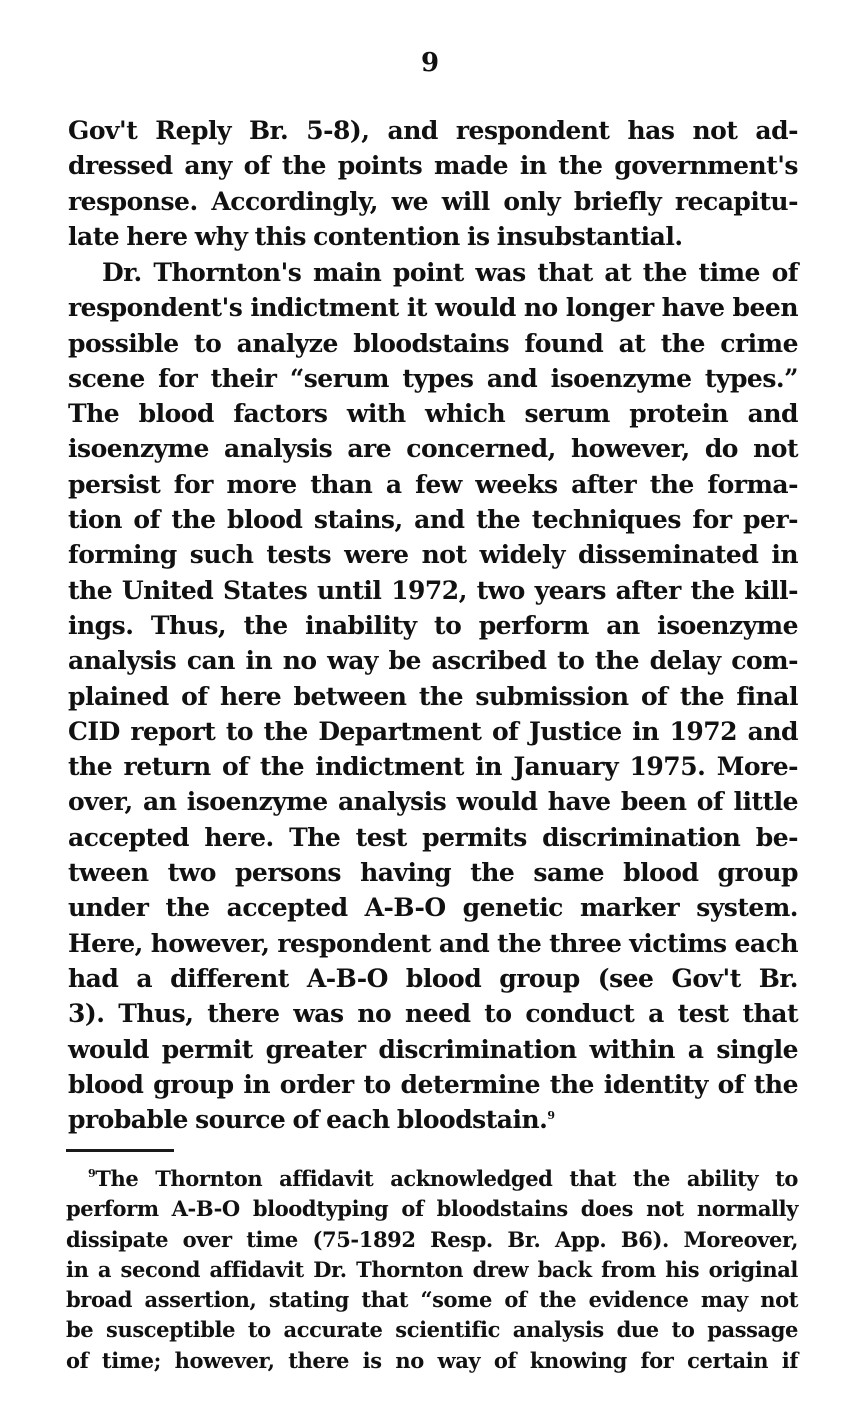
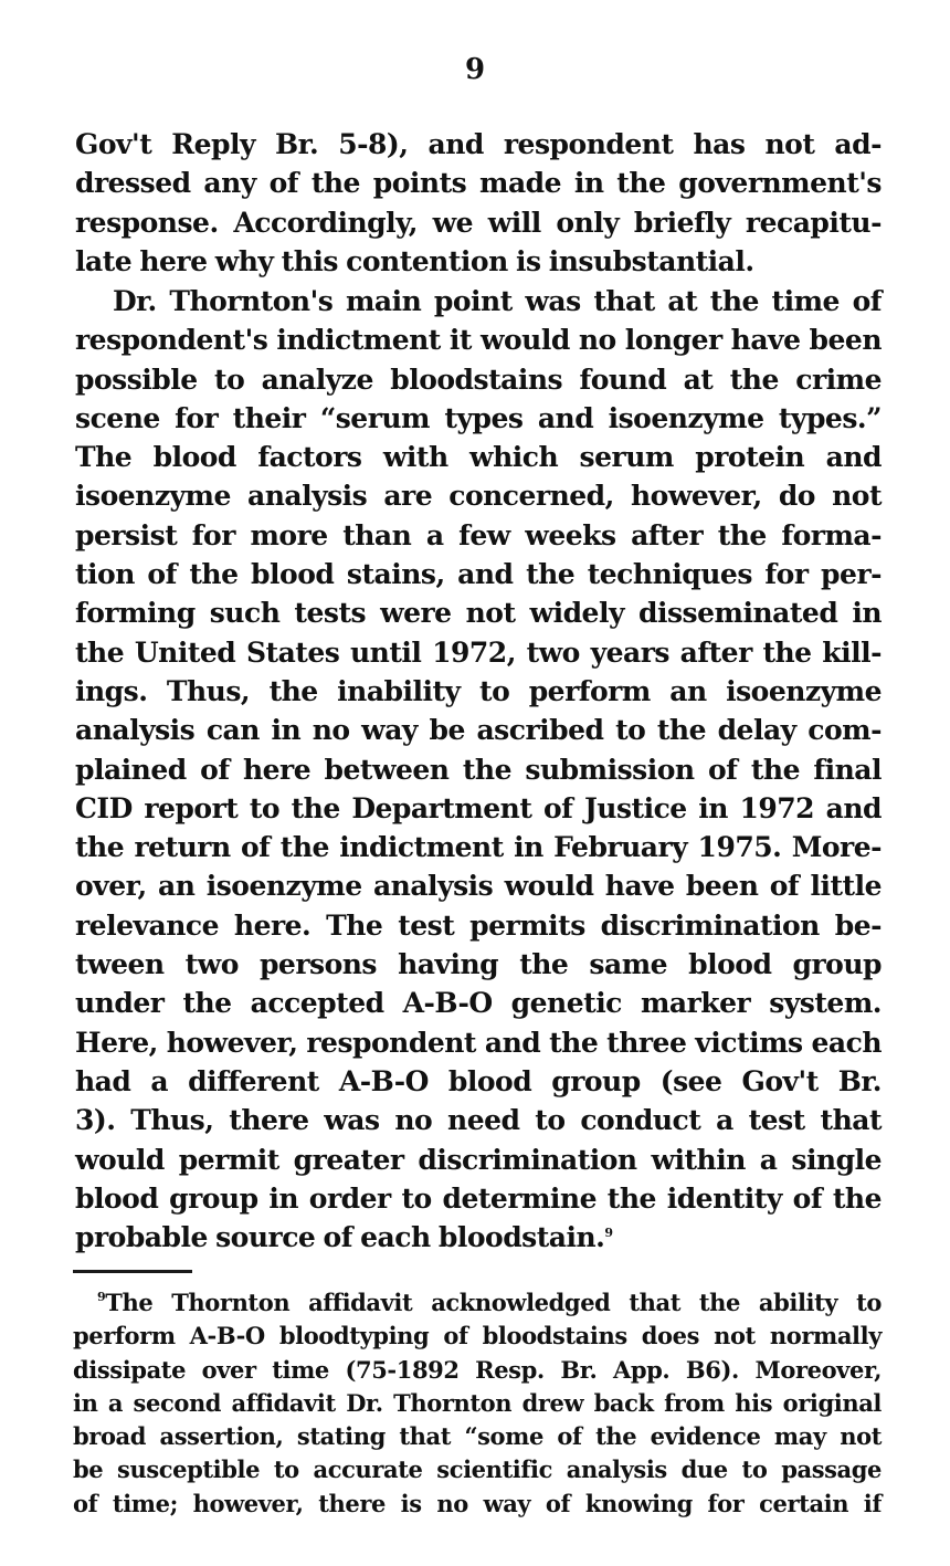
  9
  Gov't Reply Br. 5-8), and respondent has not ad-
  dressed any of the points made in the government's
  response. Accordingly, we will only briefly recapitu-
  late here why this contention is insubstantial.
  Dr. Thornton's main point was that at the time of
  respondent's indictment it would no longer have been
  possible to analyze bloodstains found at the crime
  scene for their “serum types and isoenzyme types.”
  The blood factors with which serum protein and
  isoenzyme analysis are concerned, however, do not
  persist for more than a few weeks after the forma-
  tion of the blood stains, and the techniques for per-
  forming such tests were not widely disseminated in
  the United States until 1972, two years after the kill-
  ings. Thus, the inability to perform an isoenzyme
  analysis can in no way be ascribed to the delay com-
  plained of here between the submission of the final
  CID report to the Department of Justice in 1972 and
- the return of the indictment in January 1975. More-
+ the return of the indictment in February 1975. More-
  over, an isoenzyme analysis would have been of little
- accepted here. The test permits discrimination be-
+ relevance here. The test permits discrimination be-
  tween two persons having the same blood group
  under the accepted A-B-O genetic marker system.
  Here, however, respondent and the three victims each
  had a different A-B-O blood group (see Gov't Br.
  3). Thus, there was no need to conduct a test that
  would permit greater discrimination within a single
  blood group in order to determine the identity of the
  probable source of each bloodstain.9
  9The Thornton affidavit acknowledged that the ability to
  perform A-B-O bloodtyping of bloodstains does not normally
  dissipate over time (75-1892 Resp. Br. App. B6). Moreover,
  in a second affidavit Dr. Thornton drew back from his original
  broad assertion, stating that “some of the evidence may not
  be susceptible to accurate scientific analysis due to passage
  of time; however, there is no way of knowing for certain if
